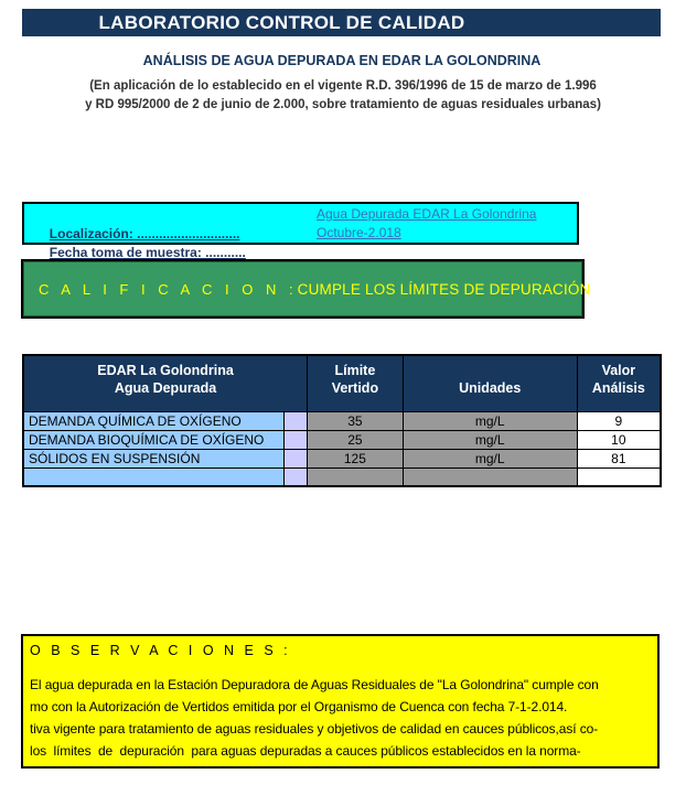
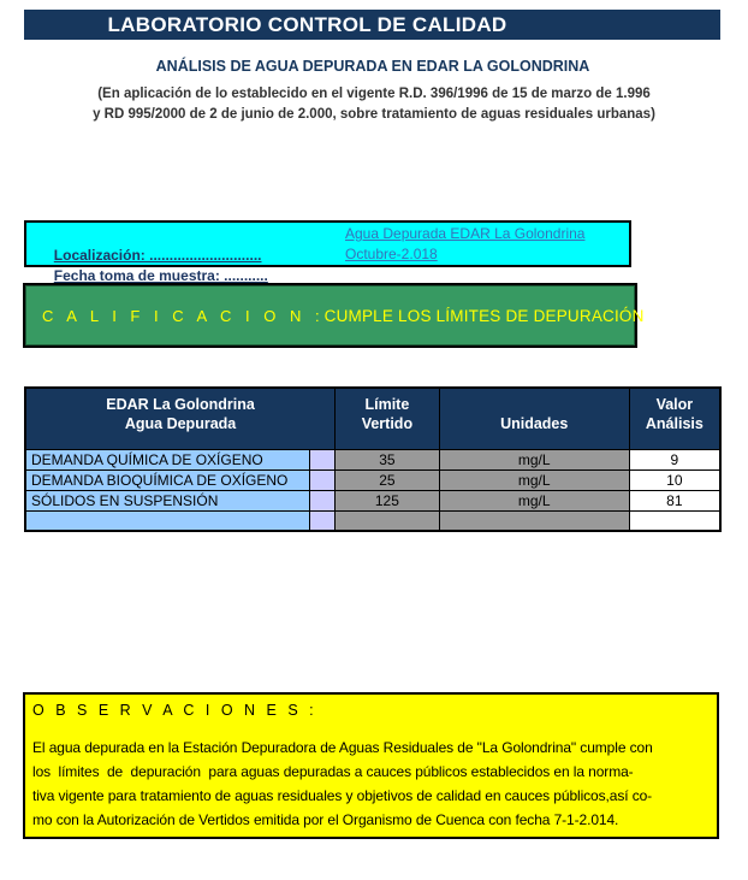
  LABORATORIO CONTROL DE CALIDAD
  ANÁLISIS DE AGUA DEPURADA EN EDAR LA GOLONDRINA
  (En aplicación de lo establecido en el vigente R.D. 396/1996 de 15 de marzo de 1.996
  y RD 995/2000 de 2 de junio de 2.000, sobre tratamiento de aguas residuales urbanas)
  Localización: ............................
  Agua Depurada EDAR La Golondrina
  Fecha toma de muestra: ...........
  Octubre-2.018
  C A L I F I C A C I O N :
  CUMPLE LOS LÍMITES DE DEPURACIÓN
  EDAR La Golondrina Agua Depurada	Límite Vertido	Unidades	Valor Análisis
  DEMANDA QUÍMICA DE OXÍGENO		35	mg/L	9
  DEMANDA BIOQUÍMICA DE OXÍGENO		25	mg/L	10
  SÓLIDOS EN SUSPENSIÓN		125	mg/L	81
  O B S E R V A C I O N E S :
  El agua depurada en la Estación Depuradora de Aguas Residuales de "La Golondrina" cumple con
- mo con la Autorización de Vertidos emitida por el Organismo de Cuenca con fecha 7-1-2.014.
+ los límites de depuración para aguas depuradas a cauces públicos establecidos en la norma-
  tiva vigente para tratamiento de aguas residuales y objetivos de calidad en cauces públicos,así co-
- los límites de depuración para aguas depuradas a cauces públicos establecidos en la norma-
+ mo con la Autorización de Vertidos emitida por el Organismo de Cuenca con fecha 7-1-2.014.
